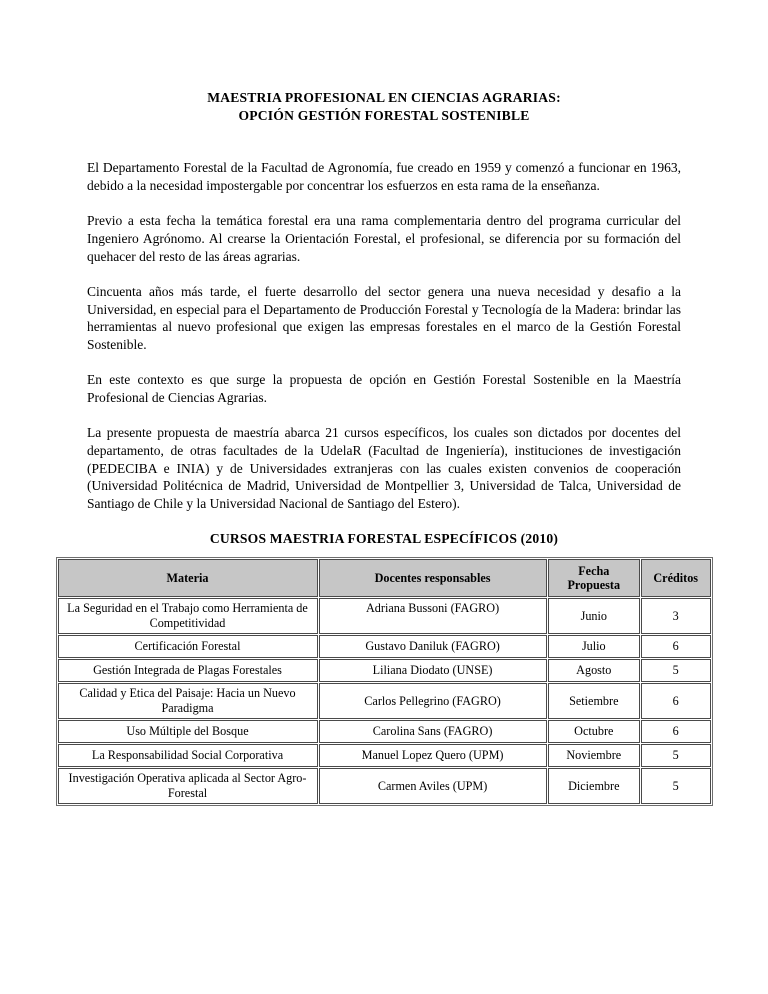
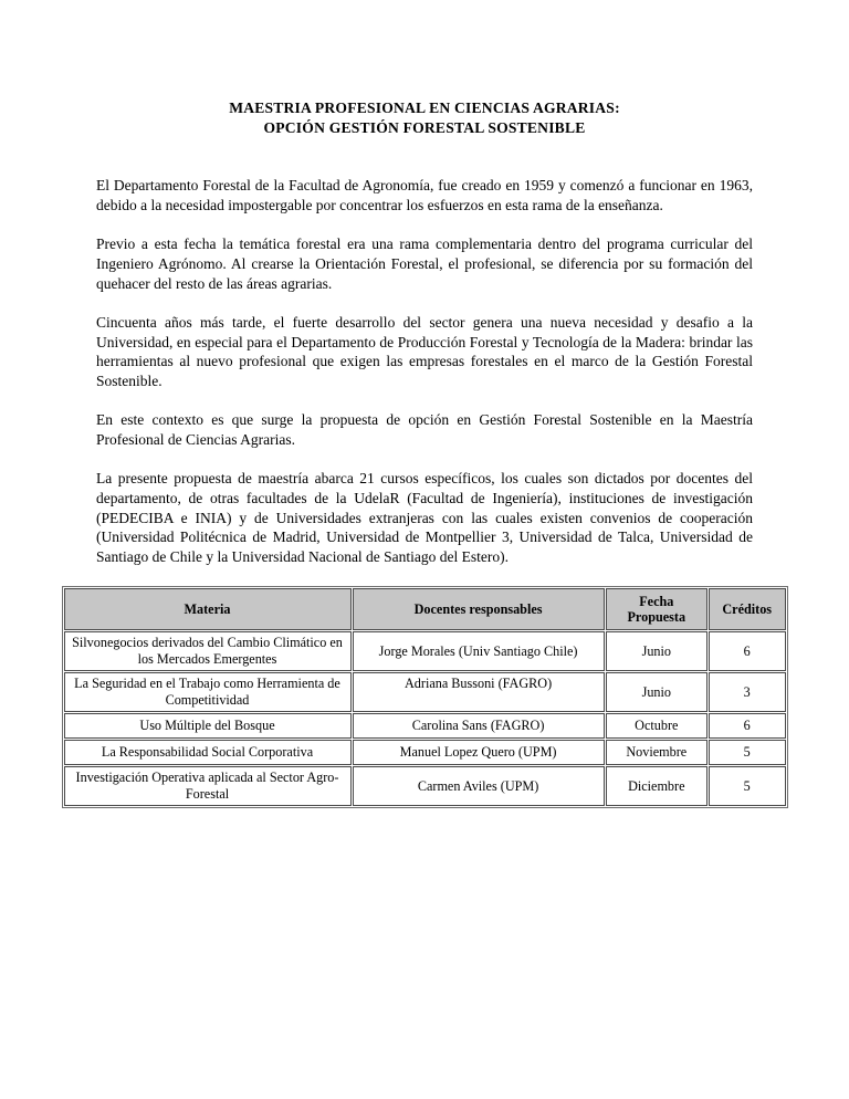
  MAESTRIA PROFESIONAL EN CIENCIAS AGRARIAS:
  OPCIÓN GESTIÓN FORESTAL SOSTENIBLE
  El Departamento Forestal de la Facultad de Agronomía, fue creado en 1959 y comenzó a funcionar en 1963, debido a la necesidad impostergable por concentrar los esfuerzos en esta rama de la enseñanza.
  Previo a esta fecha la temática forestal era una rama complementaria dentro del programa curricular del Ingeniero Agrónomo. Al crearse la Orientación Forestal, el profesional, se diferencia por su formación del quehacer del resto de las áreas agrarias.
  Cincuenta años más tarde, el fuerte desarrollo del sector genera una nueva necesidad y desafio a la Universidad, en especial para el Departamento de Producción Forestal y Tecnología de la Madera: brindar las herramientas al nuevo profesional que exigen las empresas forestales en el marco de la Gestión Forestal Sostenible.
  En este contexto es que surge la propuesta de opción en Gestión Forestal Sostenible en la Maestría Profesional de Ciencias Agrarias.
  La presente propuesta de maestría abarca 21 cursos específicos, los cuales son dictados por docentes del departamento, de otras facultades de la UdelaR (Facultad de Ingeniería), instituciones de investigación (PEDECIBA e INIA) y de Universidades extranjeras con las cuales existen convenios de cooperación (Universidad Politécnica de Madrid, Universidad de Montpellier 3, Universidad de Talca, Universidad de Santiago de Chile y la Universidad Nacional de Santiago del Estero).
- CURSOS MAESTRIA FORESTAL ESPECÍFICOS (2010)
  Materia	Docentes responsables	Fecha Propuesta	Créditos
+ Silvonegocios derivados del Cambio Climático en los Mercados Emergentes	Jorge Morales (Univ Santiago Chile)	Junio	6
  La Seguridad en el Trabajo como Herramienta de Competitividad	Adriana Bussoni (FAGRO)	Junio	3
- Certificación Forestal	Gustavo Daniluk (FAGRO)	Julio	6
- Gestión Integrada de Plagas Forestales	Liliana Diodato (UNSE)	Agosto	5
- Calidad y Etica del Paisaje: Hacia un Nuevo Paradigma	Carlos Pellegrino (FAGRO)	Setiembre	6
  Uso Múltiple del Bosque	Carolina Sans (FAGRO)	Octubre	6
  La Responsabilidad Social Corporativa	Manuel Lopez Quero (UPM)	Noviembre	5
  Investigación Operativa aplicada al Sector Agro-Forestal	Carmen Aviles (UPM)	Diciembre	5
